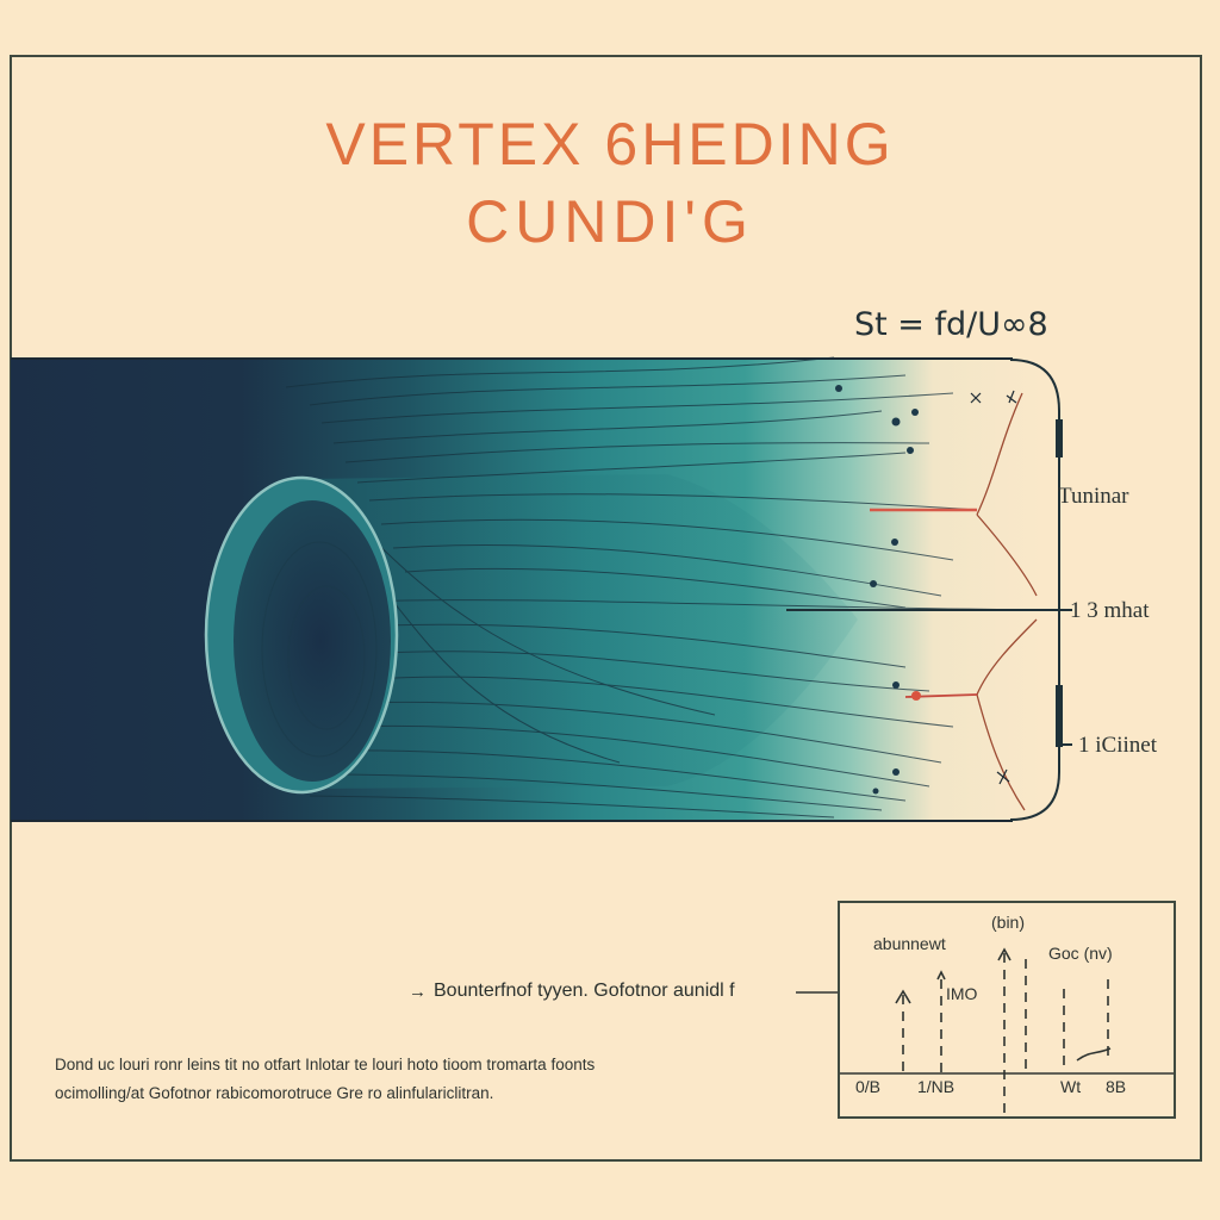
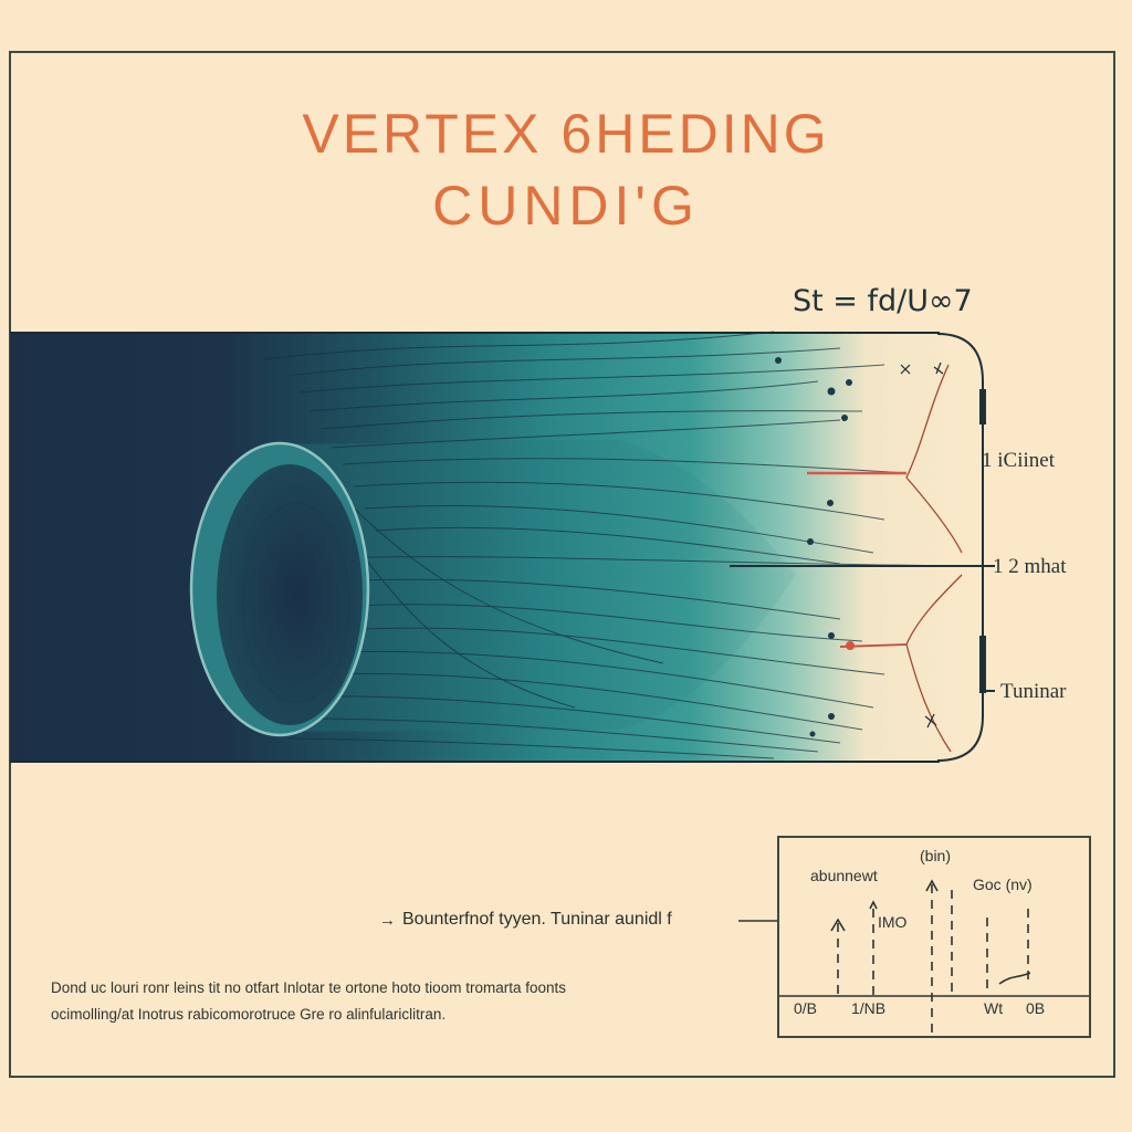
  VERTEX 6HEDING
  CUNDI'G
- St = fd/U∞8
+ St = fd/U∞7
- Tuninar
+ 1 iCiinet
- 1 3 mhat
+ 1 2 mhat
- 1 iCiinet
+ Tuninar
  →
- Bounterfnof tyyen. Gofotnor aunidl f
+ Bounterfnof tyyen. Tuninar aunidl f
- Dond uc louri ronr leins tit no otfart Inlotar te louri hoto tioom tromarta foonts
+ Dond uc louri ronr leins tit no otfart Inlotar te ortone hoto tioom tromarta foonts
- ocimolling/at Gofotnor rabicomorotruce Gre ro alinfulariclitran.
+ ocimolling/at Inotrus rabicomorotruce Gre ro alinfulariclitran.
  abunnewt
  IMO
  (bin)
  Goc (nv)
  0/B
  1/NB
  Wt
- 8B
+ 0B
